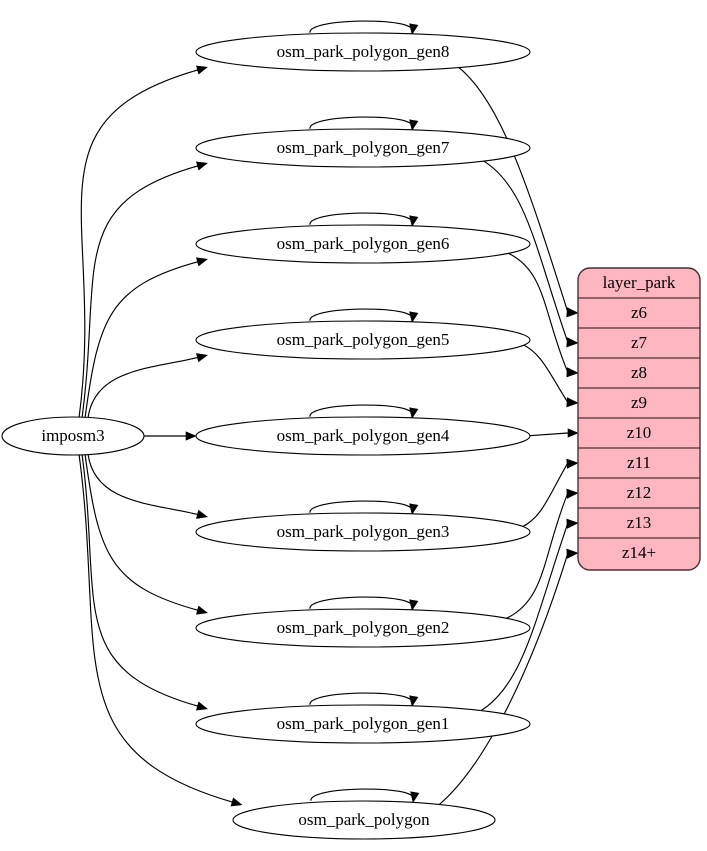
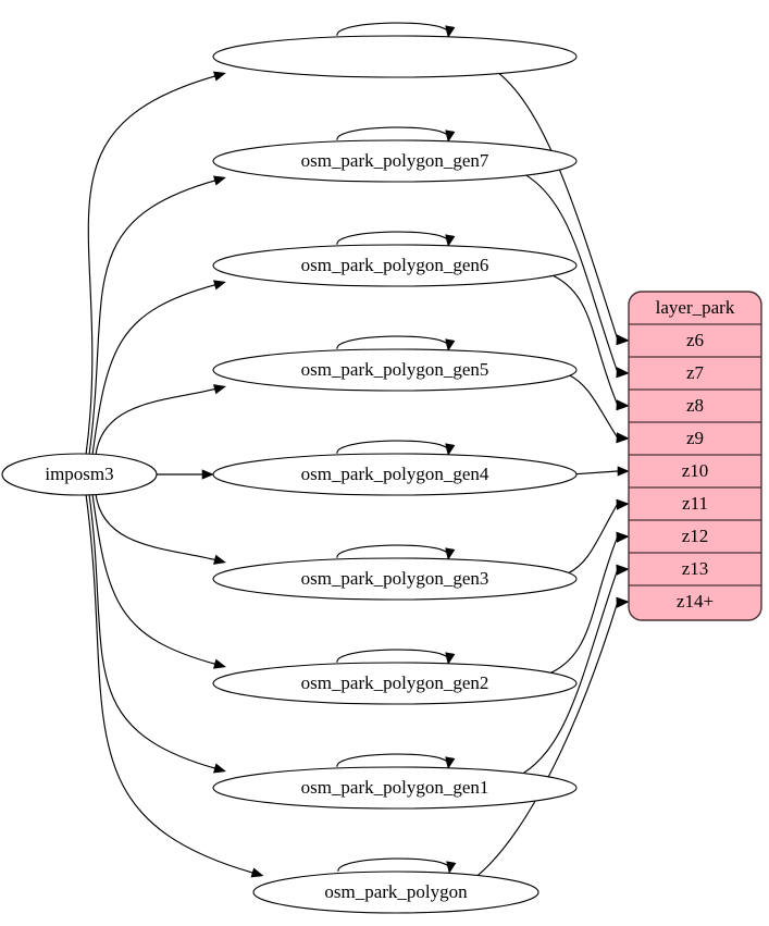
  imposm3
- osm_park_polygon_gen8
  osm_park_polygon_gen7
  osm_park_polygon_gen6
  osm_park_polygon_gen5
  osm_park_polygon_gen4
  osm_park_polygon_gen3
  osm_park_polygon_gen2
  osm_park_polygon_gen1
  osm_park_polygon
  layer_park
  z6
  z7
  z8
  z9
  z10
  z11
  z12
  z13
  z14+
